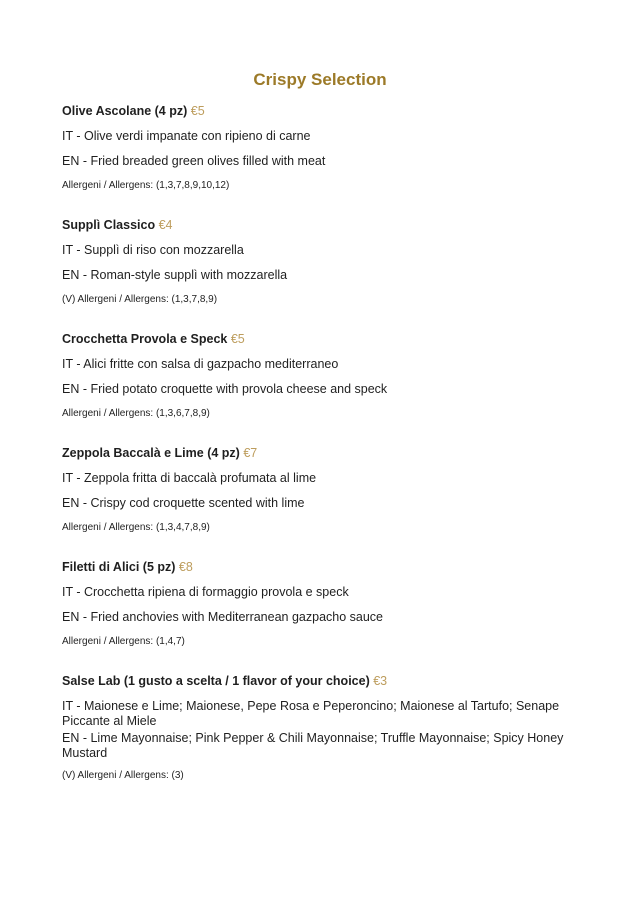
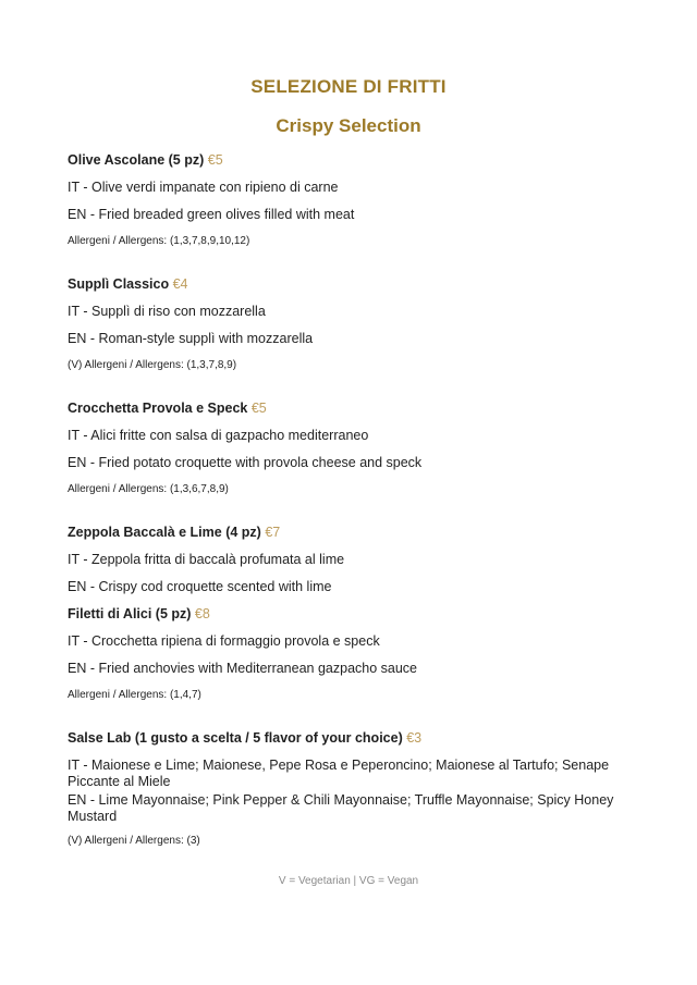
+ SELEZIONE DI FRITTI
  Crispy Selection
- Olive Ascolane (4 pz) €5
+ Olive Ascolane (5 pz) €5
  IT - Olive verdi impanate con ripieno di carne
  EN - Fried breaded green olives filled with meat
  Allergeni / Allergens: (1,3,7,8,9,10,12)
  Supplì Classico €4
  IT - Supplì di riso con mozzarella
  EN - Roman-style supplì with mozzarella
  (V) Allergeni / Allergens: (1,3,7,8,9)
  Crocchetta Provola e Speck €5
  IT - Alici fritte con salsa di gazpacho mediterraneo
  EN - Fried potato croquette with provola cheese and speck
  Allergeni / Allergens: (1,3,6,7,8,9)
  Zeppola Baccalà e Lime (4 pz) €7
  IT - Zeppola fritta di baccalà profumata al lime
  EN - Crispy cod croquette scented with lime
- Allergeni / Allergens: (1,3,4,7,8,9)
  Filetti di Alici (5 pz) €8
  IT - Crocchetta ripiena di formaggio provola e speck
  EN - Fried anchovies with Mediterranean gazpacho sauce
  Allergeni / Allergens: (1,4,7)
- Salse Lab (1 gusto a scelta / 1 flavor of your choice) €3
+ Salse Lab (1 gusto a scelta / 5 flavor of your choice) €3
  IT - Maionese e Lime; Maionese, Pepe Rosa e Peperoncino; Maionese al Tartufo; Senape Piccante al Miele
  EN - Lime Mayonnaise; Pink Pepper & Chili Mayonnaise; Truffle Mayonnaise; Spicy Honey Mustard
  (V) Allergeni / Allergens: (3)
+ V = Vegetarian | VG = Vegan
